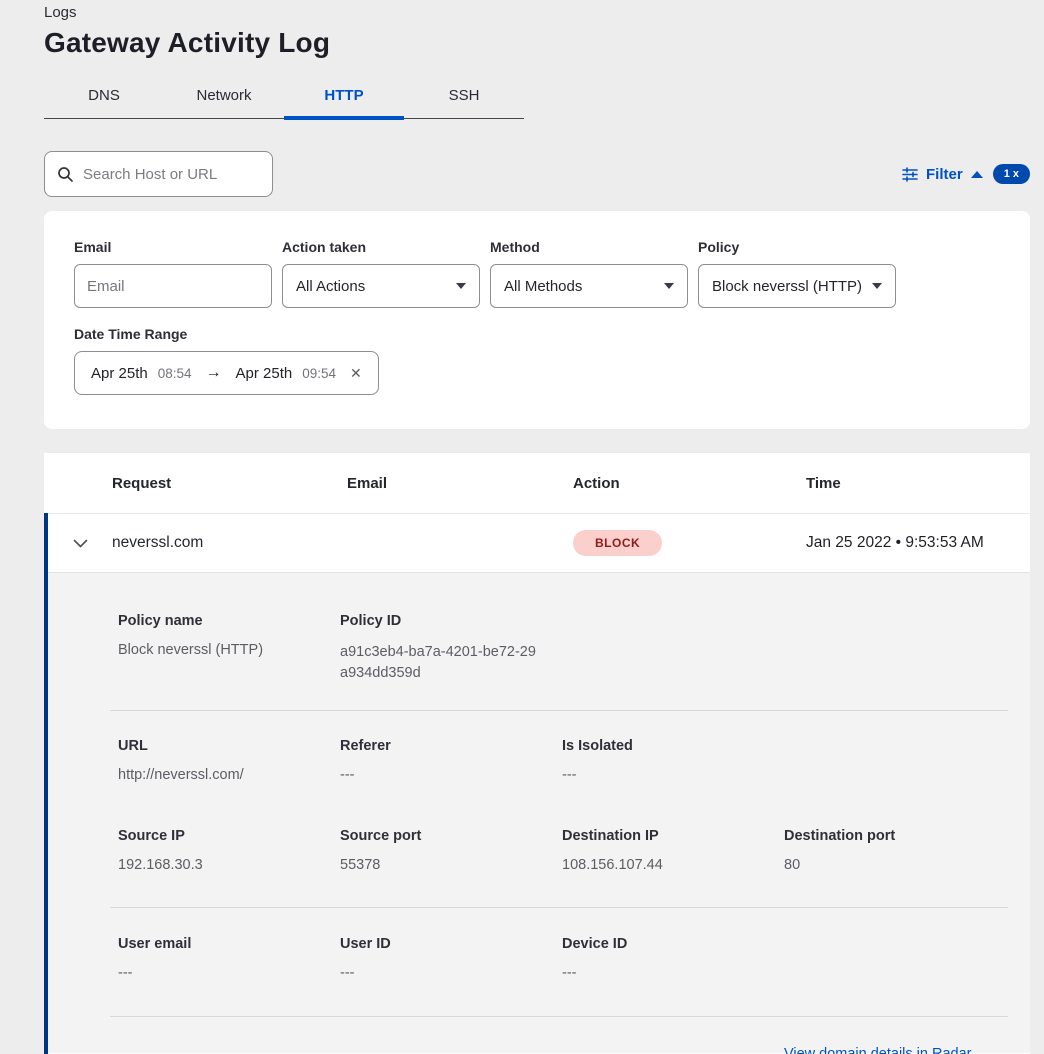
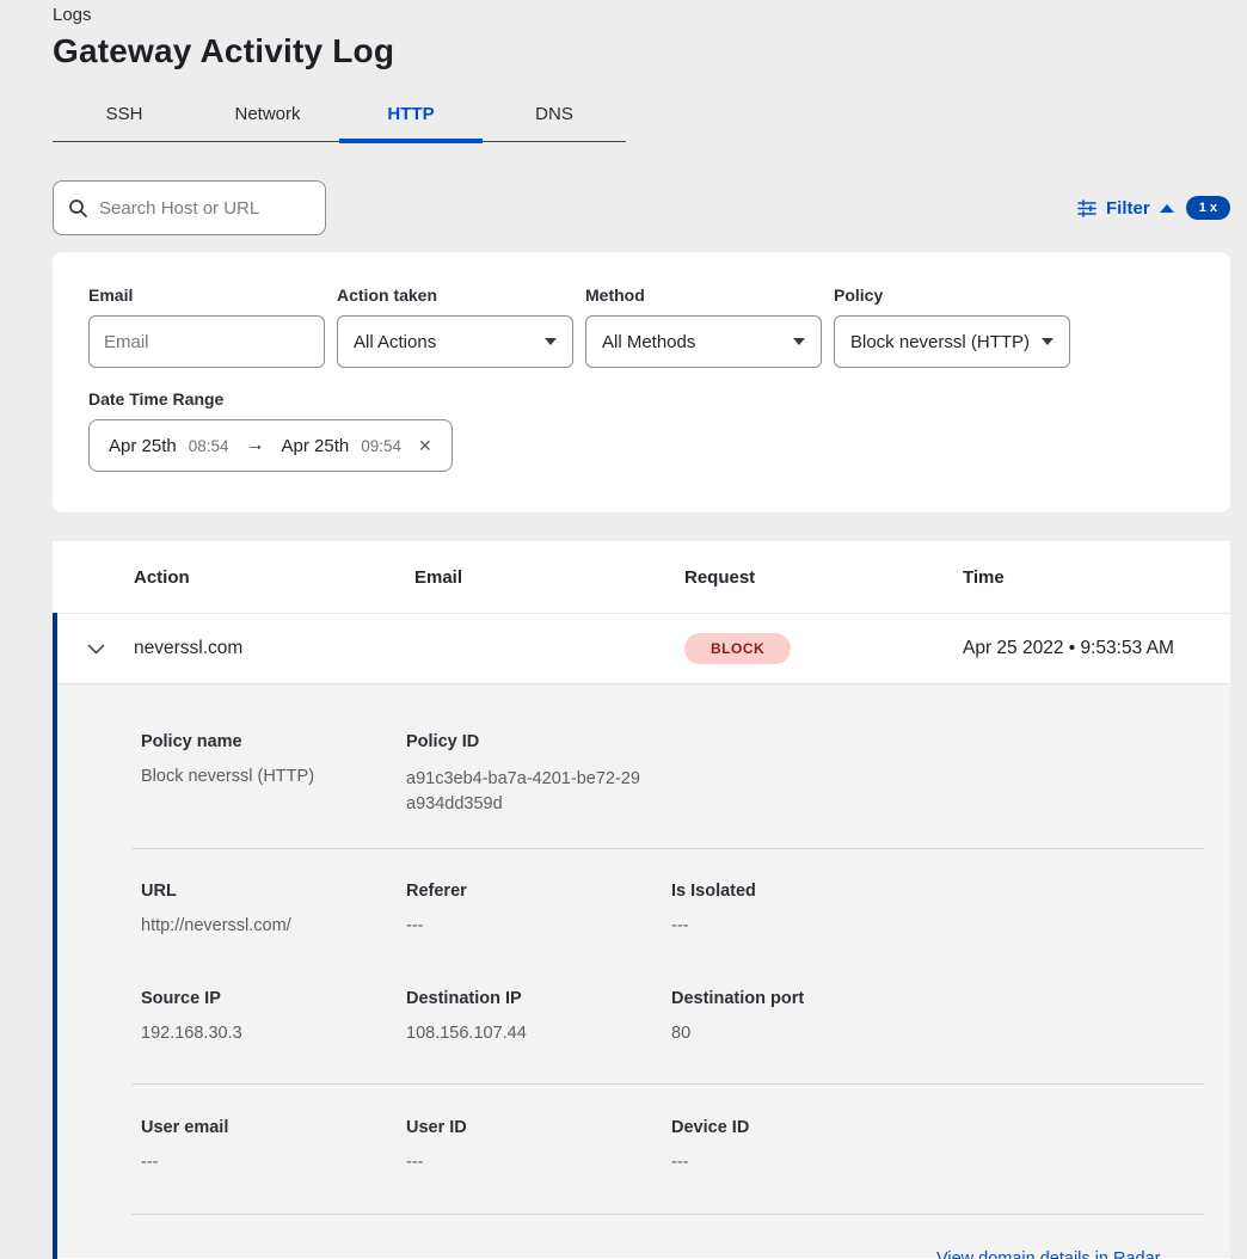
  Logs
  Gateway Activity Log
- DNS
+ SSH
  Network
  HTTP
- SSH
+ DNS
  Search Host or URL
  Filter
  1 x
  Email
  Email
  Action taken
  All Actions
  Method
  All Methods
  Policy
  Block neverssl (HTTP)
  Date Time Range
  Apr 25th
  08:54
  →
  Apr 25th
  09:54
  ✕
- Request
+ Action
  Email
- Action
+ Request
  Time
  neverssl.com
  BLOCK
- Jan 25 2022 • 9:53:53 AM
+ Apr 25 2022 • 9:53:53 AM
  Policy name
  Block neverssl (HTTP)
  Policy ID
  a91c3eb4-ba7a-4201-be72-29a934dd359d
  URL
  http://neverssl.com/
  Referer
  ---
  Is Isolated
  ---
  Source IP
  192.168.30.3
- Source port
- 55378
  Destination IP
  108.156.107.44
  Destination port
  80
  User email
  ---
  User ID
  ---
  Device ID
  ---
